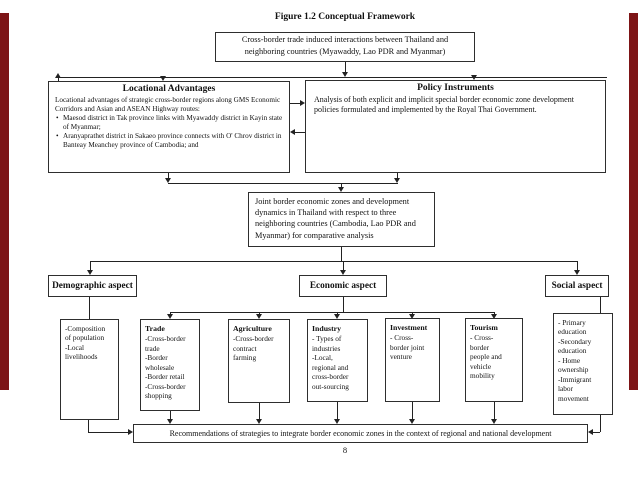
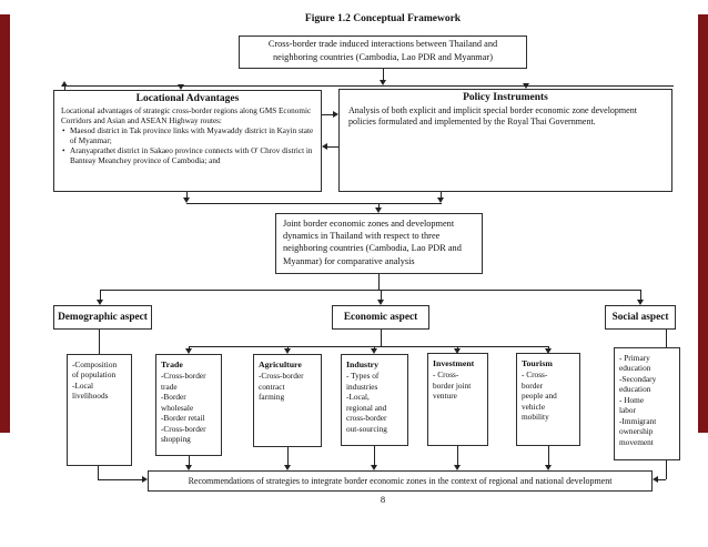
  Figure 1.2 Conceptual Framework
- Cross-border trade induced interactions between Thailand and neighboring countries (Myawaddy, Lao PDR and Myanmar)
+ Cross-border trade induced interactions between Thailand and neighboring countries (Cambodia, Lao PDR and Myanmar)
  Locational Advantages
  Locational advantages of strategic cross-border regions along GMS Economic Corridors and Asian and ASEAN Highway routes:
  Maesod district in Tak province links with Myawaddy district in Kayin state of Myanmar;
  Aranyaprathet district in Sakaeo province connects with O' Chrov district in Banteay Meanchey province of Cambodia; and
  Policy Instruments
  Analysis of both explicit and implicit special border economic zone development policies formulated and implemented by the Royal Thai Government.
  Joint border economic zones and development dynamics in Thailand with respect to three neighboring countries (Cambodia, Lao PDR and Myanmar) for comparative analysis
  Demographic aspect
  Economic aspect
  Social aspect
  -Composition
  of population
  -Local
  livelihoods
  Trade
  -Cross-border
  trade
  -Border
  wholesale
  -Border retail
  -Cross-border
  shopping
  Agriculture
  -Cross-border
  contract
  farming
  Industry
  - Types of
  industries
  -Local,
  regional and
  cross-border
  out-sourcing
  Investment
  - Cross-
  border joint
  venture
  Tourism
  - Cross-
  border
  people and
  vehicle
  mobility
  - Primary
  education
  -Secondary
  education
  - Home
- ownership
+ labor
  -Immigrant
- labor
+ ownership
  movement
  Recommendations of strategies to integrate border economic zones in the context of regional and national development
  8
